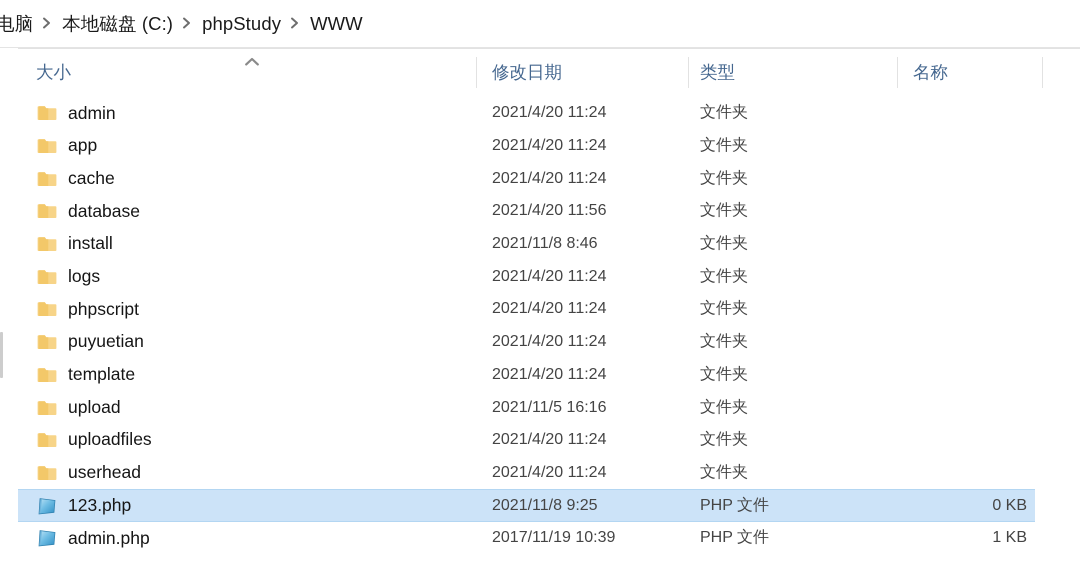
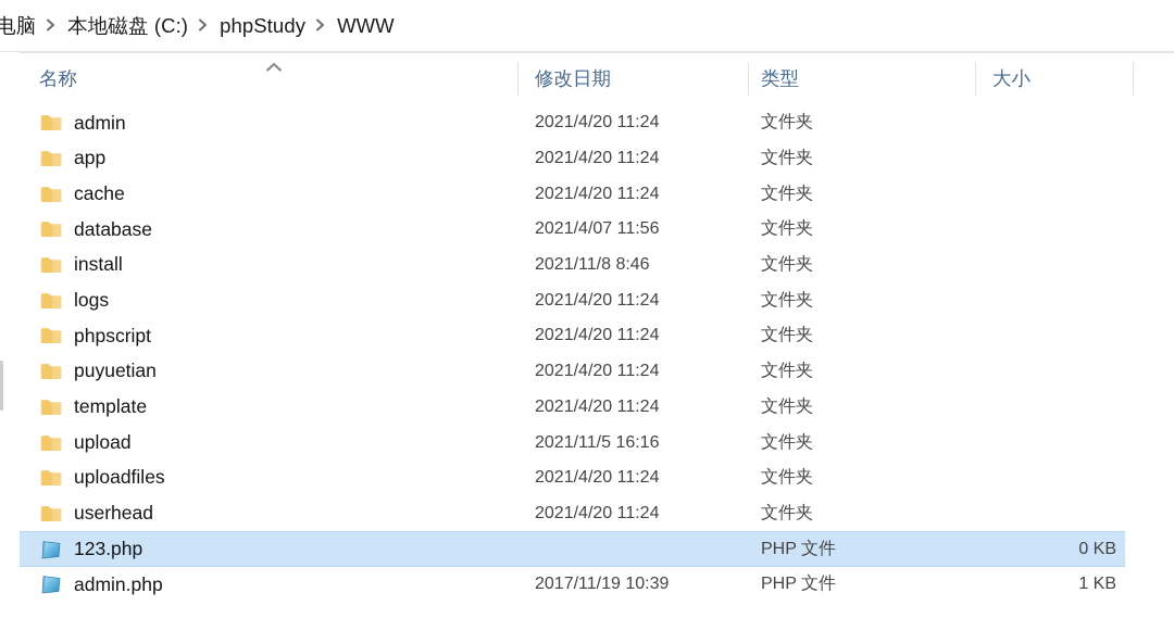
  电脑
  本地磁盘 (C:)
  phpStudy
  WWW
- 大小
+ 名称
  修改日期
  类型
- 名称
+ 大小
  admin
  2021/4/20 11:24
  文件夹
  app
  2021/4/20 11:24
  文件夹
  cache
  2021/4/20 11:24
  文件夹
  database
- 2021/4/20 11:56
+ 2021/4/07 11:56
  文件夹
  install
  2021/11/8 8:46
  文件夹
  logs
  2021/4/20 11:24
  文件夹
  phpscript
  2021/4/20 11:24
  文件夹
  puyuetian
  2021/4/20 11:24
  文件夹
  template
  2021/4/20 11:24
  文件夹
  upload
  2021/11/5 16:16
  文件夹
  uploadfiles
  2021/4/20 11:24
  文件夹
  userhead
  2021/4/20 11:24
  文件夹
  123.php
- 2021/11/8 9:25
  PHP 文件
  0 KB
  admin.php
  2017/11/19 10:39
  PHP 文件
  1 KB
